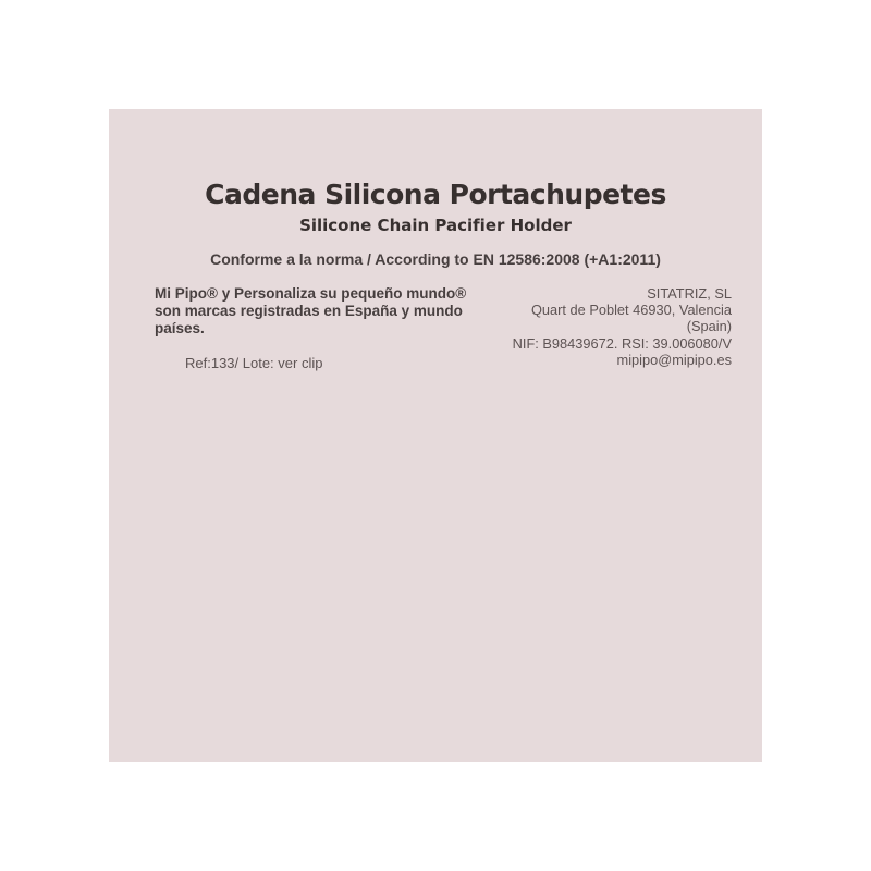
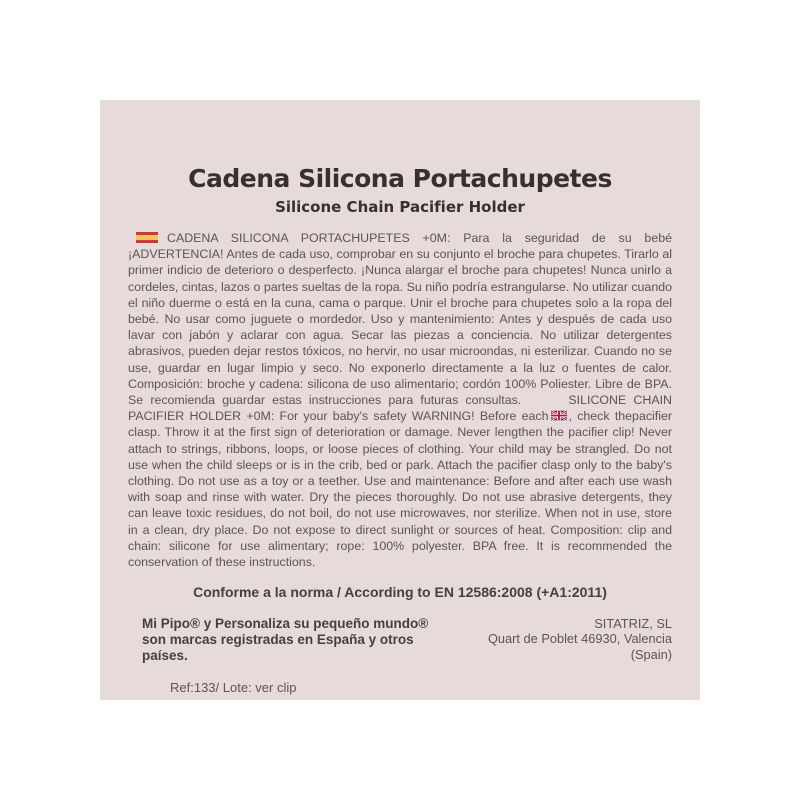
  Cadena Silicona Portachupetes
  Silicone Chain Pacifier Holder
+ CADENA SILICONA PORTACHUPETES +0M: Para la seguridad de su bebé ¡ADVERTENCIA! Antes de cada uso, comprobar en su conjunto el broche para chupetes. Tirarlo al primer indicio de deterioro o desperfecto. ¡Nunca alargar el broche para chupetes! Nunca unirlo a cordeles, cintas, lazos o partes sueltas de la ropa. Su niño podría estrangularse. No utilizar cuando el niño duerme o está en la cuna, cama o parque. Unir el broche para chupetes solo a la ropa del bebé. No usar como juguete o mordedor. Uso y mantenimiento: Antes y después de cada uso lavar con jabón y aclarar con agua. Secar las piezas a conciencia. No utilizar detergentes abrasivos, pueden dejar restos tóxicos, no hervir, no usar microondas, ni esterilizar. Cuando no se use, guardar en lugar limpio y seco. No exponerlo directamente a la luz o fuentes de calor. Composición: broche y cadena: silicona de uso alimentario; cordón 100% Poliester. Libre de BPA. Se recomienda guardar estas instrucciones para futuras consultas. SILICONE CHAIN PACIFIER HOLDER +0M: For your baby's safety WARNING! Before each , check thepacifier clasp. Throw it at the first sign of deterioration or damage. Never lengthen the pacifier clip! Never attach to strings, ribbons, loops, or loose pieces of clothing. Your child may be strangled. Do not use when the child sleeps or is in the crib, bed or park. Attach the pacifier clasp only to the baby's clothing. Do not use as a toy or a teether. Use and maintenance: Before and after each use wash with soap and rinse with water. Dry the pieces thoroughly. Do not use abrasive detergents, they can leave toxic residues, do not boil, do not use microwaves, nor sterilize. When not in use, store in a clean, dry place. Do not expose to direct sunlight or sources of heat. Composition: clip and chain: silicone for use alimentary; rope: 100% polyester. BPA free. It is recommended the conservation of these instructions.
  Conforme a la norma / According to EN 12586:2008 (+A1:2011)
- Mi Pipo® y Personaliza su pequeño mundo® son marcas registradas en España y mundo países.
+ Mi Pipo® y Personaliza su pequeño mundo® son marcas registradas en España y otros países.
  Ref:133/ Lote: ver clip
  SITATRIZ, SL
  Quart de Poblet 46930, Valencia (Spain)
- NIF: B98439672. RSI: 39.006080/V
- mipipo@mipipo.es
